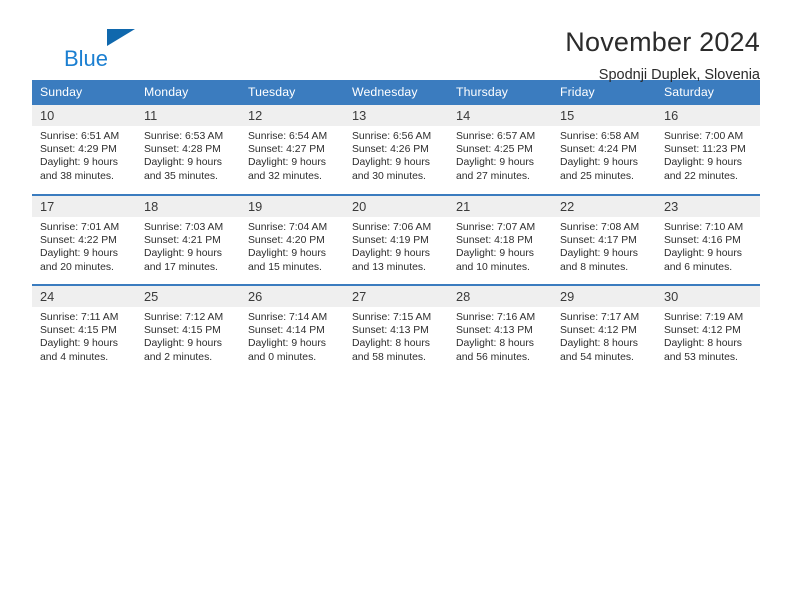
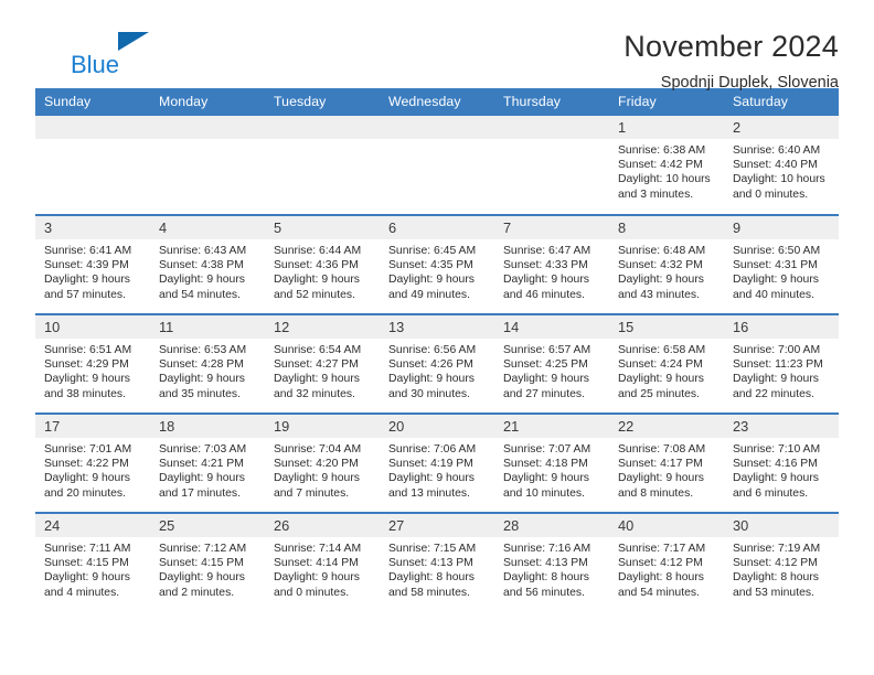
  Blue
  November 2024
  Spodnji Duplek, Slovenia
  Sunday	Monday	Tuesday	Wednesday	Thursday	Friday	Saturday
+ 					1Sunrise: 6:38 AMSunset: 4:42 PMDaylight: 10 hours and 3 minutes.	2Sunrise: 6:40 AMSunset: 4:40 PMDaylight: 10 hours and 0 minutes.
+ 3Sunrise: 6:41 AMSunset: 4:39 PMDaylight: 9 hours and 57 minutes.	4Sunrise: 6:43 AMSunset: 4:38 PMDaylight: 9 hours and 54 minutes.	5Sunrise: 6:44 AMSunset: 4:36 PMDaylight: 9 hours and 52 minutes.	6Sunrise: 6:45 AMSunset: 4:35 PMDaylight: 9 hours and 49 minutes.	7Sunrise: 6:47 AMSunset: 4:33 PMDaylight: 9 hours and 46 minutes.	8Sunrise: 6:48 AMSunset: 4:32 PMDaylight: 9 hours and 43 minutes.	9Sunrise: 6:50 AMSunset: 4:31 PMDaylight: 9 hours and 40 minutes.
  10Sunrise: 6:51 AMSunset: 4:29 PMDaylight: 9 hours and 38 minutes.	11Sunrise: 6:53 AMSunset: 4:28 PMDaylight: 9 hours and 35 minutes.	12Sunrise: 6:54 AMSunset: 4:27 PMDaylight: 9 hours and 32 minutes.	13Sunrise: 6:56 AMSunset: 4:26 PMDaylight: 9 hours and 30 minutes.	14Sunrise: 6:57 AMSunset: 4:25 PMDaylight: 9 hours and 27 minutes.	15Sunrise: 6:58 AMSunset: 4:24 PMDaylight: 9 hours and 25 minutes.	16Sunrise: 7:00 AMSunset: 11:23 PMDaylight: 9 hours and 22 minutes.
- 17Sunrise: 7:01 AMSunset: 4:22 PMDaylight: 9 hours and 20 minutes.	18Sunrise: 7:03 AMSunset: 4:21 PMDaylight: 9 hours and 17 minutes.	19Sunrise: 7:04 AMSunset: 4:20 PMDaylight: 9 hours and 15 minutes.	20Sunrise: 7:06 AMSunset: 4:19 PMDaylight: 9 hours and 13 minutes.	21Sunrise: 7:07 AMSunset: 4:18 PMDaylight: 9 hours and 10 minutes.	22Sunrise: 7:08 AMSunset: 4:17 PMDaylight: 9 hours and 8 minutes.	23Sunrise: 7:10 AMSunset: 4:16 PMDaylight: 9 hours and 6 minutes.
+ 17Sunrise: 7:01 AMSunset: 4:22 PMDaylight: 9 hours and 20 minutes.	18Sunrise: 7:03 AMSunset: 4:21 PMDaylight: 9 hours and 17 minutes.	19Sunrise: 7:04 AMSunset: 4:20 PMDaylight: 9 hours and 7 minutes.	20Sunrise: 7:06 AMSunset: 4:19 PMDaylight: 9 hours and 13 minutes.	21Sunrise: 7:07 AMSunset: 4:18 PMDaylight: 9 hours and 10 minutes.	22Sunrise: 7:08 AMSunset: 4:17 PMDaylight: 9 hours and 8 minutes.	23Sunrise: 7:10 AMSunset: 4:16 PMDaylight: 9 hours and 6 minutes.
- 24Sunrise: 7:11 AMSunset: 4:15 PMDaylight: 9 hours and 4 minutes.	25Sunrise: 7:12 AMSunset: 4:15 PMDaylight: 9 hours and 2 minutes.	26Sunrise: 7:14 AMSunset: 4:14 PMDaylight: 9 hours and 0 minutes.	27Sunrise: 7:15 AMSunset: 4:13 PMDaylight: 8 hours and 58 minutes.	28Sunrise: 7:16 AMSunset: 4:13 PMDaylight: 8 hours and 56 minutes.	29Sunrise: 7:17 AMSunset: 4:12 PMDaylight: 8 hours and 54 minutes.	30Sunrise: 7:19 AMSunset: 4:12 PMDaylight: 8 hours and 53 minutes.
+ 24Sunrise: 7:11 AMSunset: 4:15 PMDaylight: 9 hours and 4 minutes.	25Sunrise: 7:12 AMSunset: 4:15 PMDaylight: 9 hours and 2 minutes.	26Sunrise: 7:14 AMSunset: 4:14 PMDaylight: 9 hours and 0 minutes.	27Sunrise: 7:15 AMSunset: 4:13 PMDaylight: 8 hours and 58 minutes.	28Sunrise: 7:16 AMSunset: 4:13 PMDaylight: 8 hours and 56 minutes.	40Sunrise: 7:17 AMSunset: 4:12 PMDaylight: 8 hours and 54 minutes.	30Sunrise: 7:19 AMSunset: 4:12 PMDaylight: 8 hours and 53 minutes.
